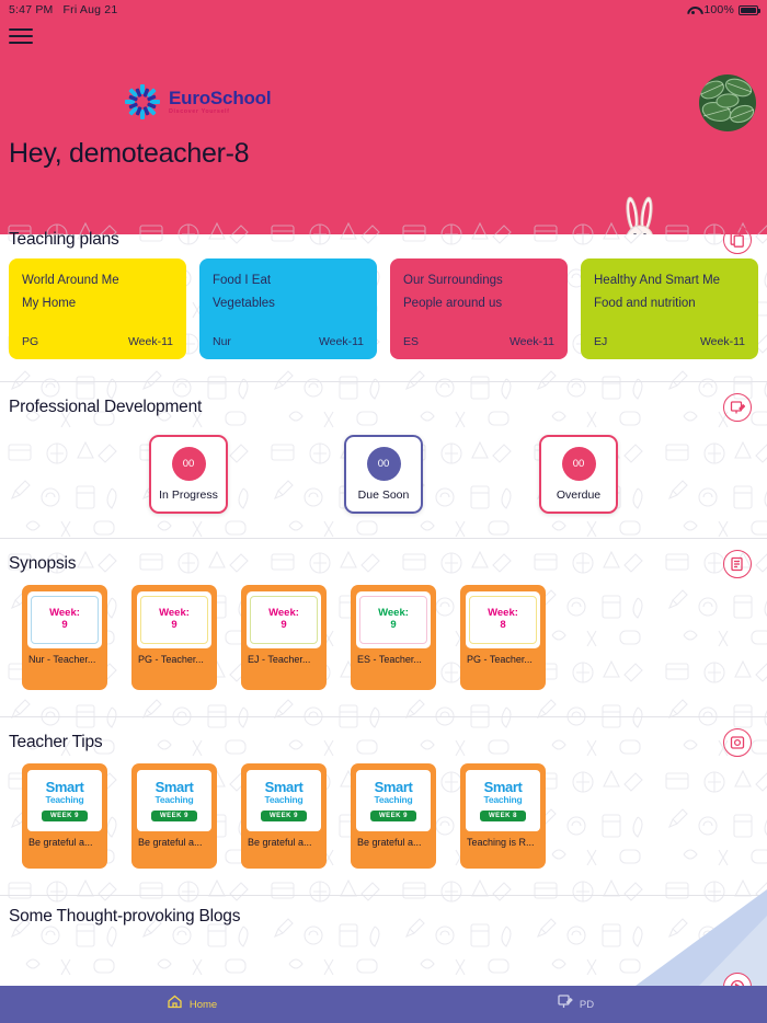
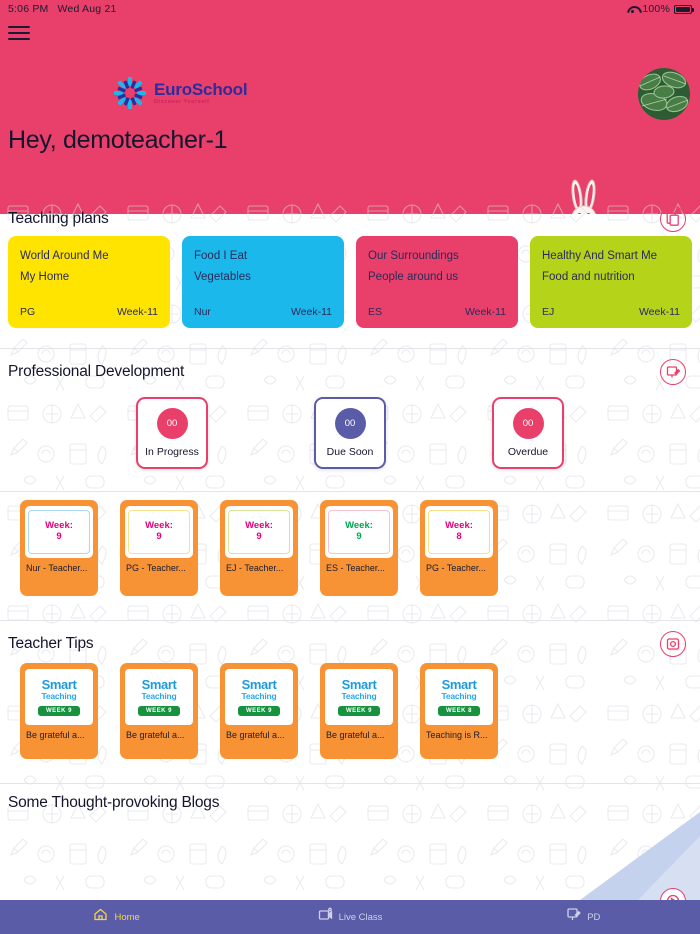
- 5:47 PM
+ 5:06 PM
- Fri Aug 21
+ Wed Aug 21
  100%
  EuroSchool
- Hey, demoteacher-8
+ Hey, demoteacher-1
  Teaching plans
  World Around Me
  My Home
  PG
  Week-11
  Food I Eat
  Vegetables
  Nur
  Week-11
  Our Surroundings
  People around us
  ES
  Week-11
  Healthy And Smart Me
  Food and nutrition
  EJ
  Week-11
  Professional Development
  00
  In Progress
  00
  Due Soon
  00
  Overdue
- Synopsis
  Week:
  9
  Nur - Teacher...
  Week:
  9
  PG - Teacher...
  Week:
  9
  EJ - Teacher...
  Week:
  9
  ES - Teacher...
  Week:
  8
  PG - Teacher...
  Teacher Tips
  Smart
  Teaching
  Be grateful a...
  Smart
  Teaching
  Be grateful a...
  Smart
  Teaching
  Be grateful a...
  Smart
  Teaching
  Be grateful a...
  Smart
  Teaching
  Teaching is R...
  Some Thought-provoking Blogs
  Home
+ Live Class
  PD
